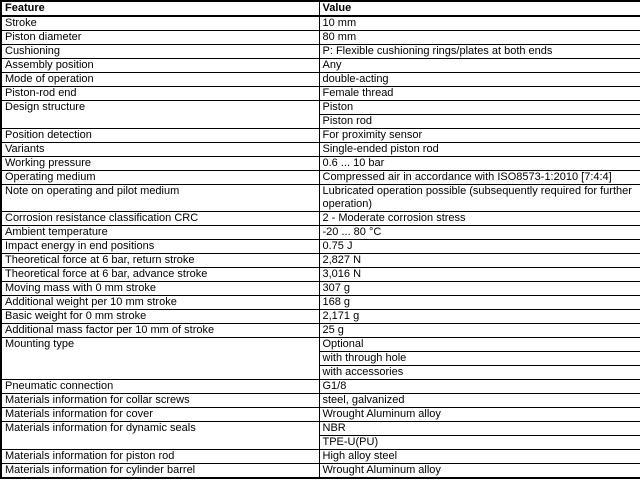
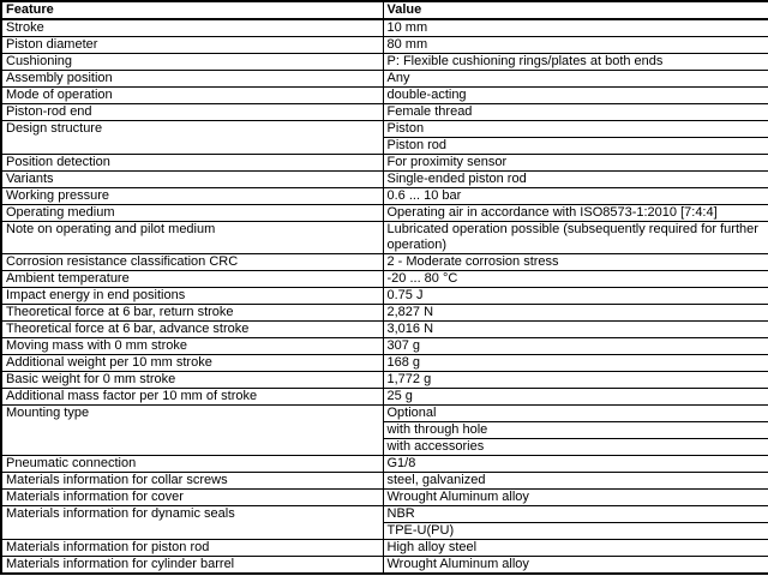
  Feature	Value
  Stroke	10 mm
  Piston diameter	80 mm
  Cushioning	P: Flexible cushioning rings/plates at both ends
  Assembly position	Any
  Mode of operation	double-acting
  Piston-rod end	Female thread
  Design structure	Piston
  Piston rod
  Position detection	For proximity sensor
  Variants	Single-ended piston rod
  Working pressure	0.6 ... 10 bar
- Operating medium	Compressed air in accordance with ISO8573-1:2010 [7:4:4]
+ Operating medium	Operating air in accordance with ISO8573-1:2010 [7:4:4]
  Note on operating and pilot medium	Lubricated operation possible (subsequently required for further operation)
  Corrosion resistance classification CRC	2 - Moderate corrosion stress
  Ambient temperature	-20 ... 80 °C
  Impact energy in end positions	0.75 J
  Theoretical force at 6 bar, return stroke	2,827 N
  Theoretical force at 6 bar, advance stroke	3,016 N
  Moving mass with 0 mm stroke	307 g
  Additional weight per 10 mm stroke	168 g
- Basic weight for 0 mm stroke	2,171 g
+ Basic weight for 0 mm stroke	1,772 g
  Additional mass factor per 10 mm of stroke	25 g
  Mounting type	Optional
  with through hole
  with accessories
  Pneumatic connection	G1/8
  Materials information for collar screws	steel, galvanized
  Materials information for cover	Wrought Aluminum alloy
  Materials information for dynamic seals	NBR
  TPE-U(PU)
  Materials information for piston rod	High alloy steel
  Materials information for cylinder barrel	Wrought Aluminum alloy
